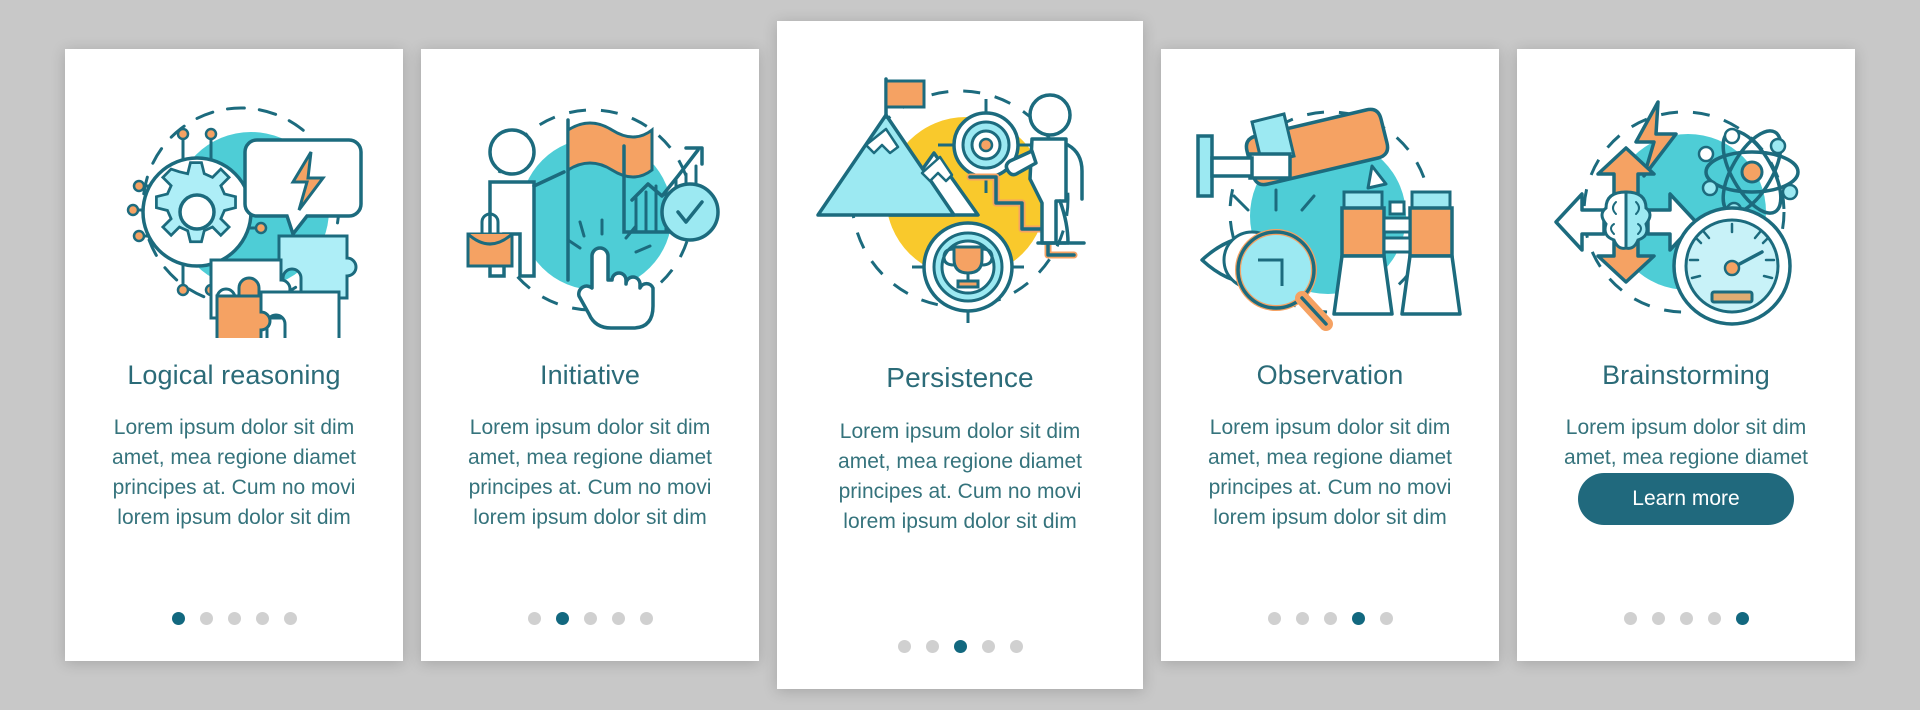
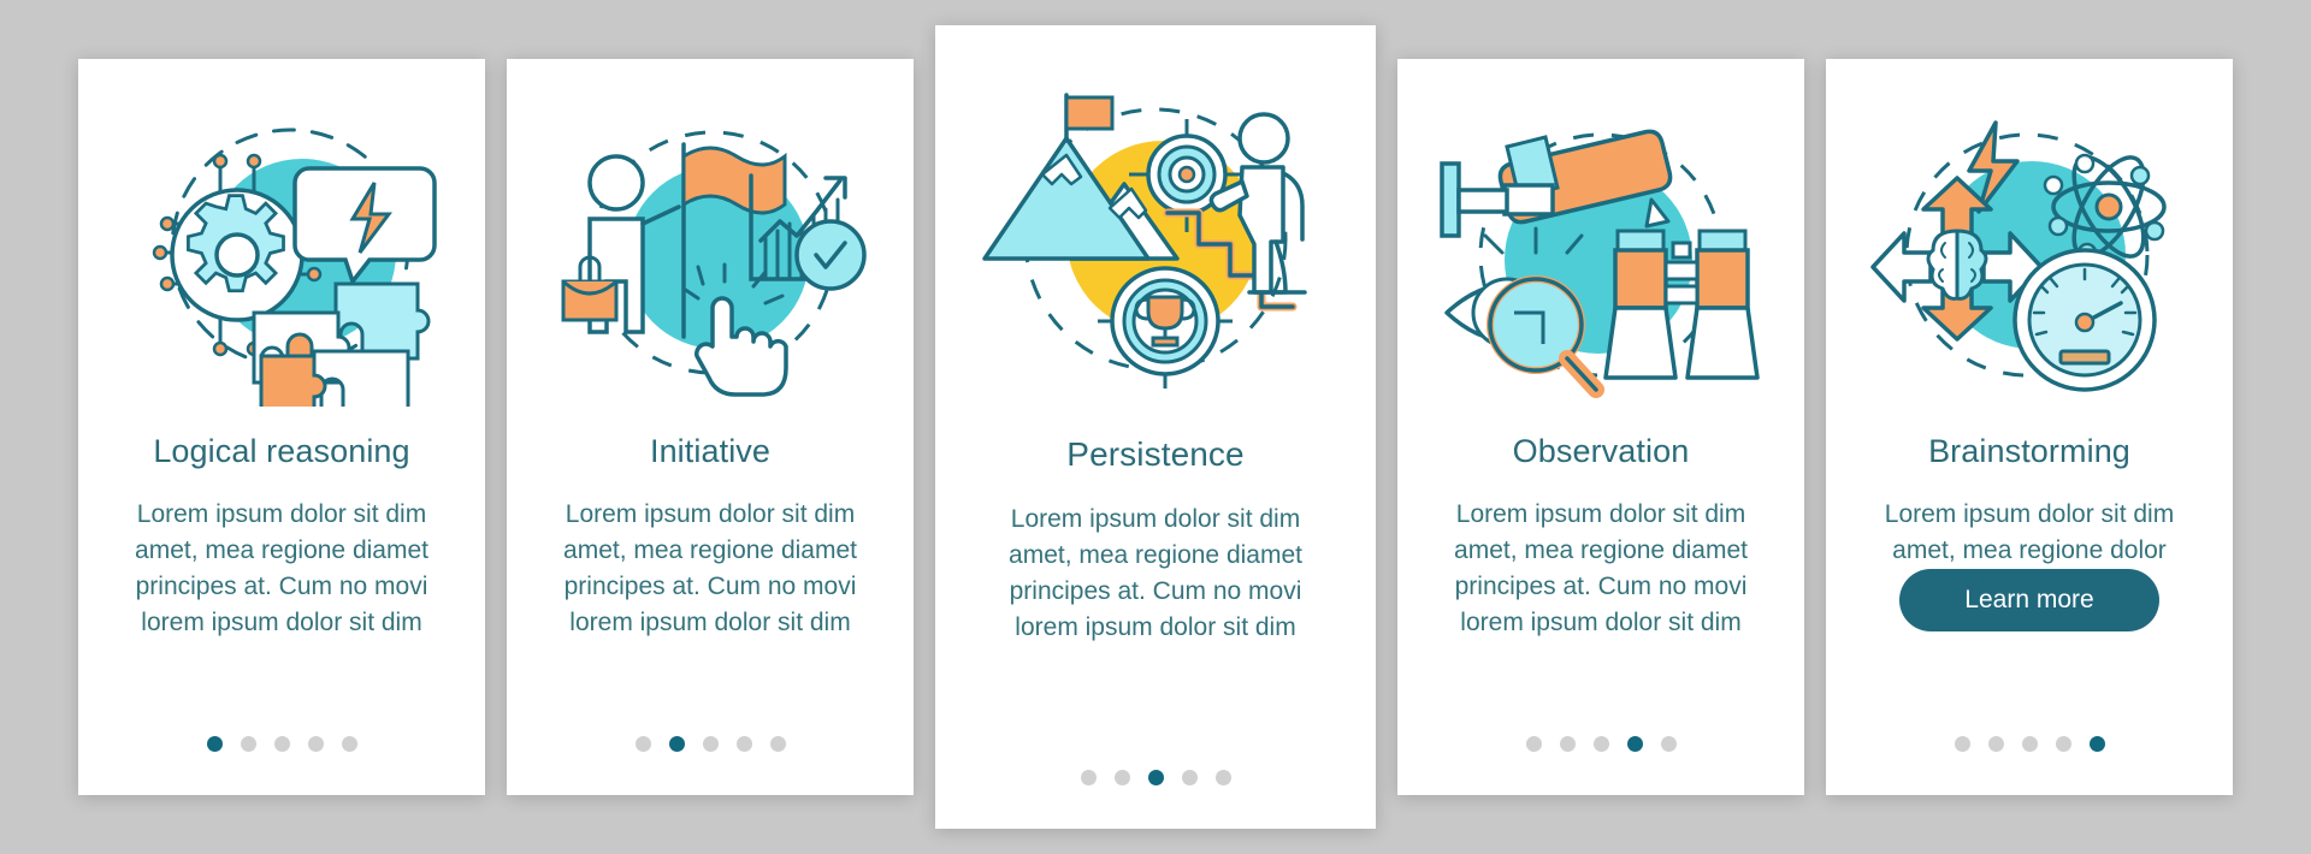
  Logical reasoning
  Lorem ipsum dolor sit dim amet, mea regione diamet principes at. Cum no movi lorem ipsum dolor sit dim
  Initiative
  Lorem ipsum dolor sit dim amet, mea regione diamet principes at. Cum no movi lorem ipsum dolor sit dim
  Persistence
  Lorem ipsum dolor sit dim amet, mea regione diamet principes at. Cum no movi lorem ipsum dolor sit dim
  Observation
  Lorem ipsum dolor sit dim amet, mea regione diamet principes at. Cum no movi lorem ipsum dolor sit dim
  Brainstorming
- Lorem ipsum dolor sit dim amet, mea regione diamet
+ Lorem ipsum dolor sit dim amet, mea regione dolor
  Learn more
